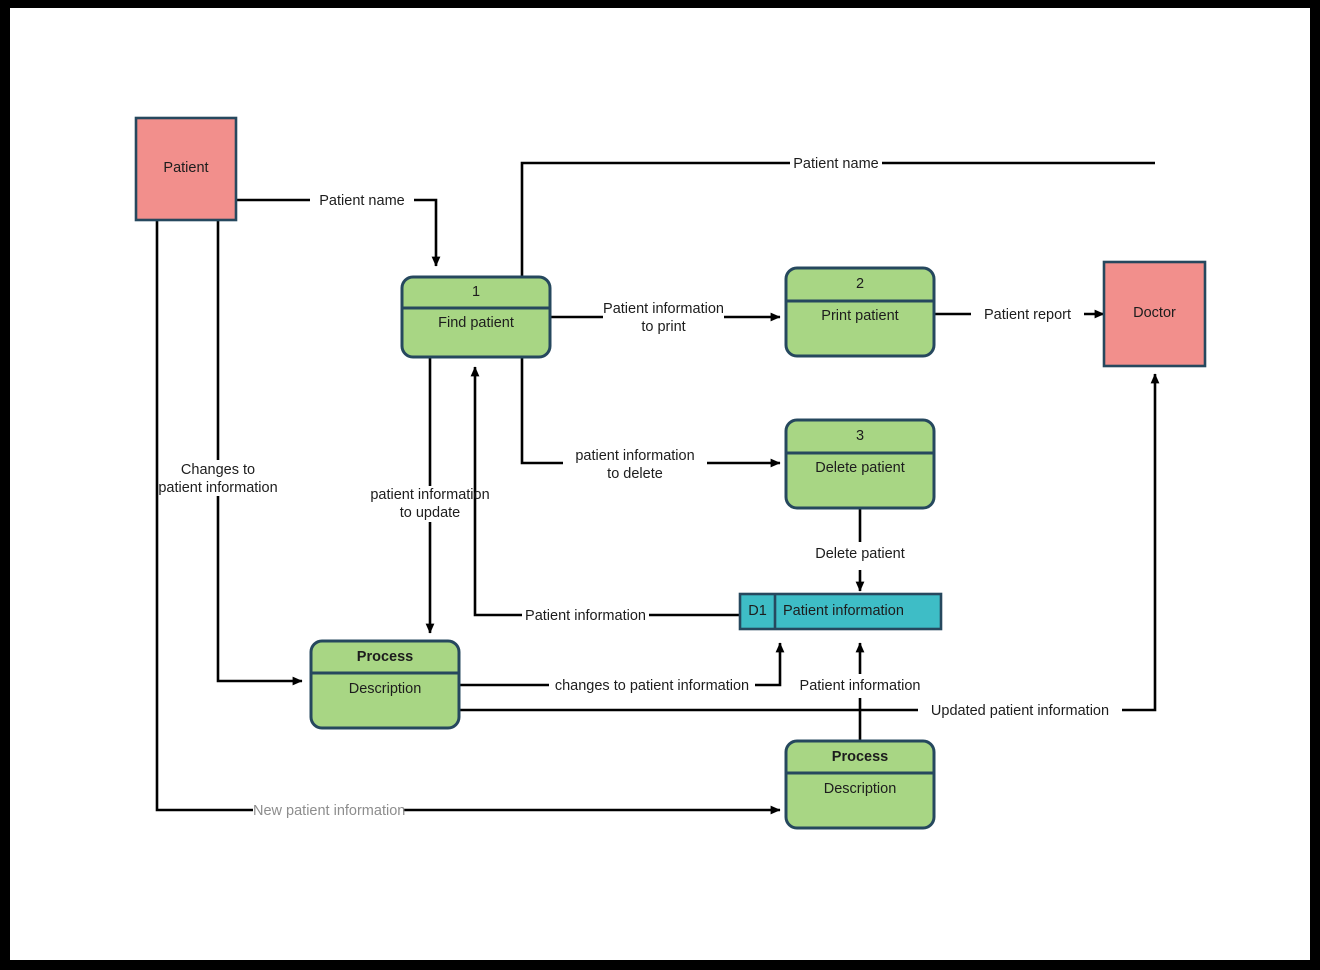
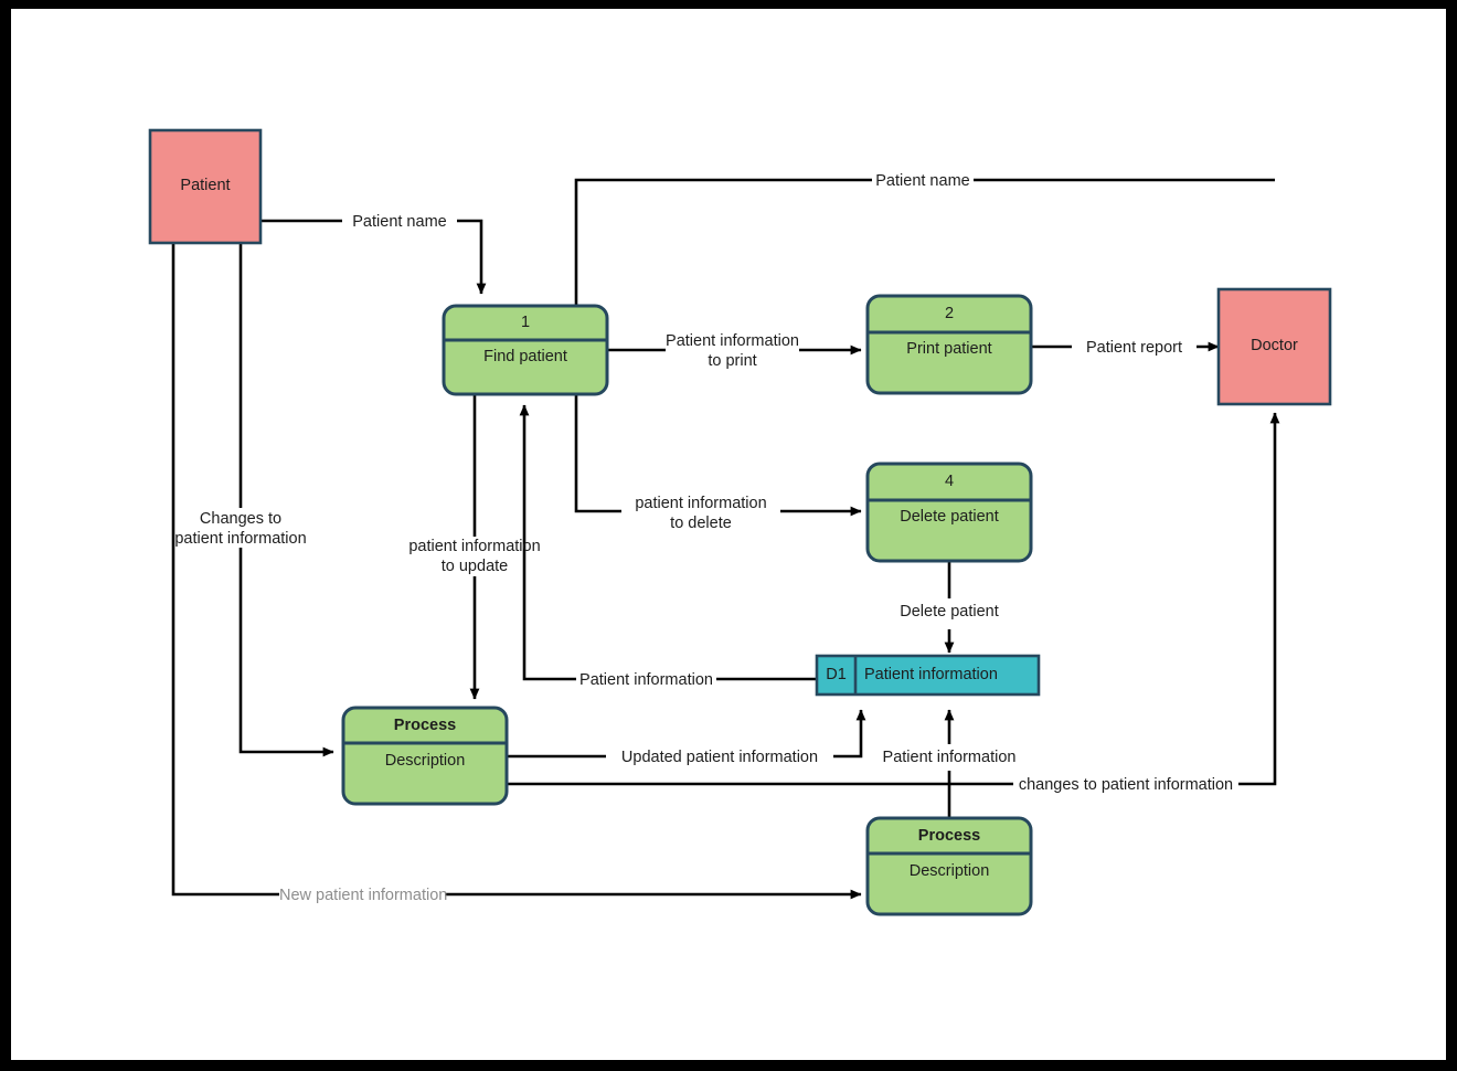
  Patient
  Doctor
  1
  Find patient
  2
  Print patient
- 3
+ 4
  Delete patient
  Process
  Description
  Process
  Description
  D1
  Patient information
  Patient name
  Patient name
  Patient information
  to print
  Patient report
  patient information
  to delete
  Delete patient
  Patient information
  patient information
  to update
  Changes to
  patient information
- changes to patient information
+ Updated patient information
  Patient information
- Updated patient information
+ changes to patient information
  New patient information
